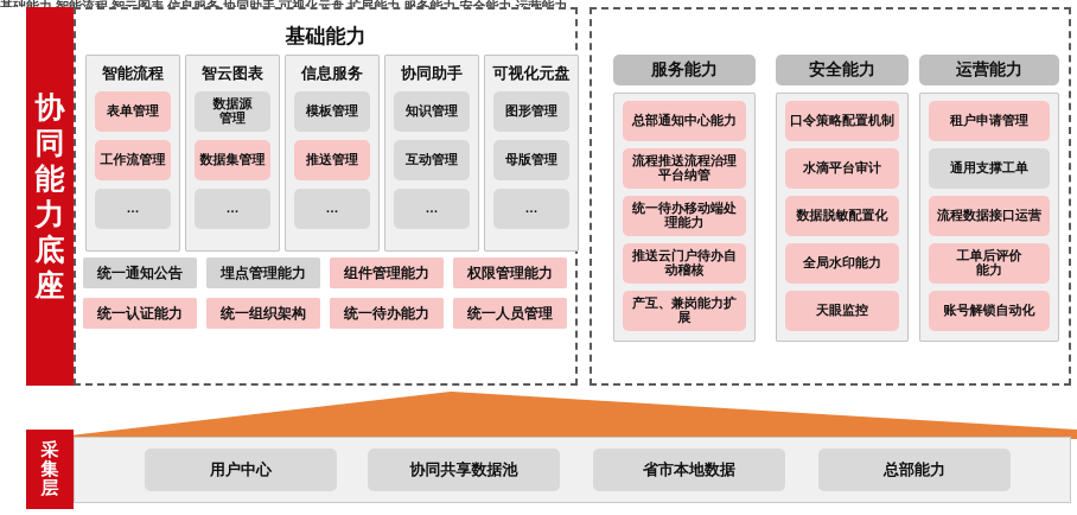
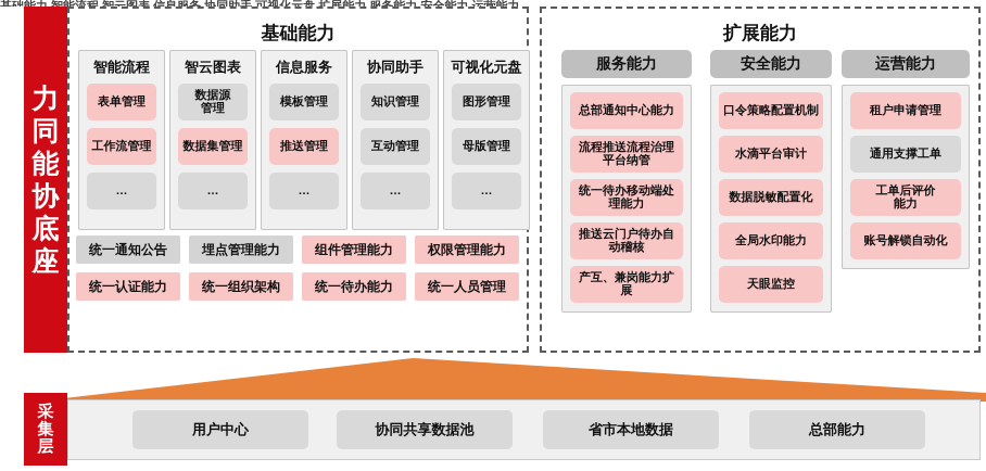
- 协
+ 力
  同
  能
- 力
+ 协
  底
  座
  基础能力
  智能流程
  表单管理
  工作流管理
  …
  智云图表
  数据源
  管理
  数据集管理
  …
  信息服务
  模板管理
  推送管理
  …
  协同助手
  知识管理
  互动管理
  …
  可视化元盘
  图形管理
  母版管理
  …
+ 扩展能力
  服务能力
  总部通知中心能力
  流程推送流程治理
  平台纳管
  统一待办移动端处
  理能力
  推送云门户待办自
  动稽核
  产互、兼岗能力扩
  展
  安全能力
  口令策略配置机制
  水滴平台审计
  数据脱敏配置化
  全局水印能力
  天眼监控
  运营能力
  租户申请管理
  通用支撑工单
- 流程数据接口运营
  工单后评价
  能力
  账号解锁自动化
  采
  集
  层
  统一通知公告
  埋点管理能力
  组件管理能力
  权限管理能力
  统一认证能力
  统一组织架构
  统一待办能力
  统一人员管理
  用户中心
  协同共享数据池
  省市本地数据
  总部能力
